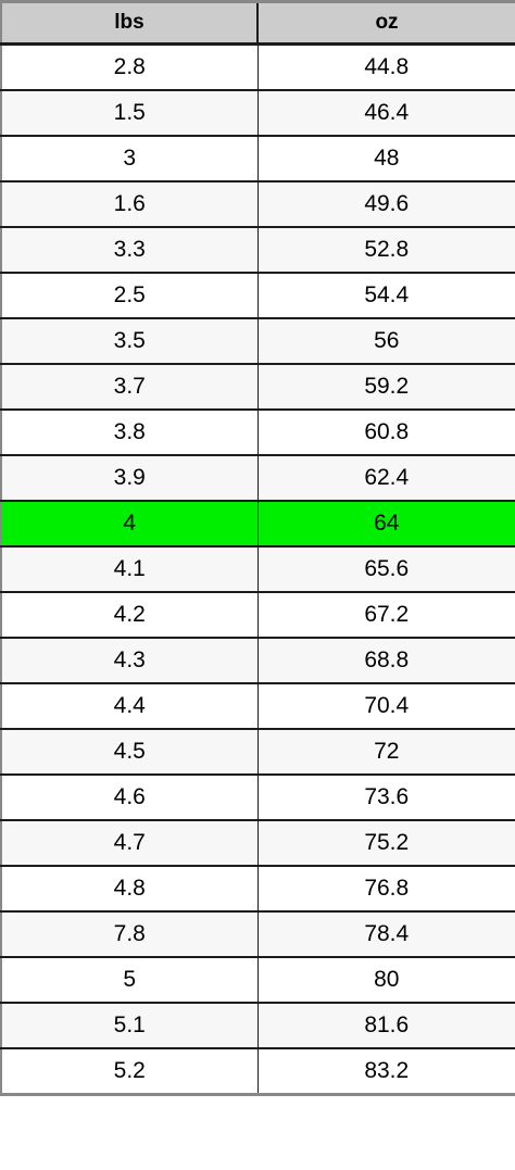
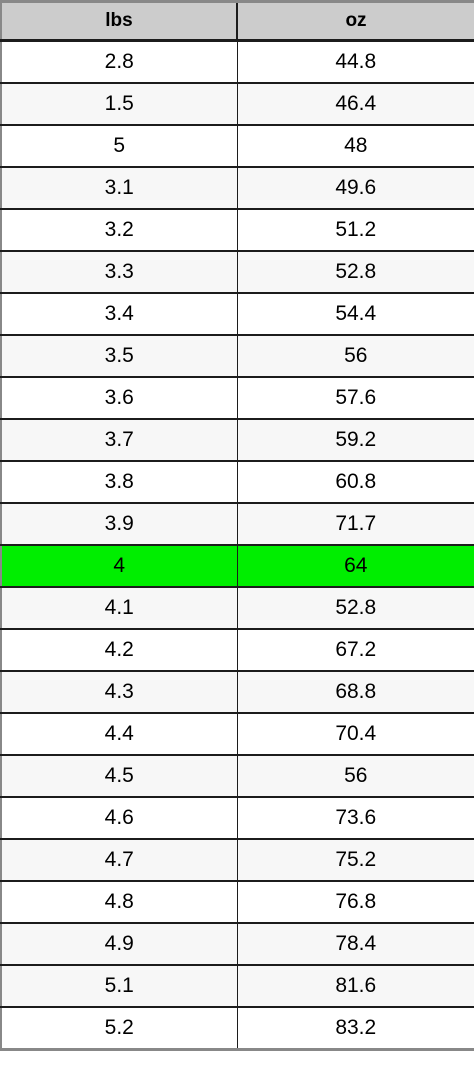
  lbs	oz
  2.8	44.8
  1.5	46.4
- 3	48
+ 5	48
- 1.6	49.6
+ 3.1	49.6
+ 3.2	51.2
  3.3	52.8
- 2.5	54.4
+ 3.4	54.4
  3.5	56
+ 3.6	57.6
  3.7	59.2
  3.8	60.8
- 3.9	62.4
+ 3.9	71.7
  4	64
- 4.1	65.6
+ 4.1	52.8
  4.2	67.2
  4.3	68.8
  4.4	70.4
- 4.5	72
+ 4.5	56
  4.6	73.6
  4.7	75.2
  4.8	76.8
- 7.8	78.4
+ 4.9	78.4
- 5	80
  5.1	81.6
  5.2	83.2
